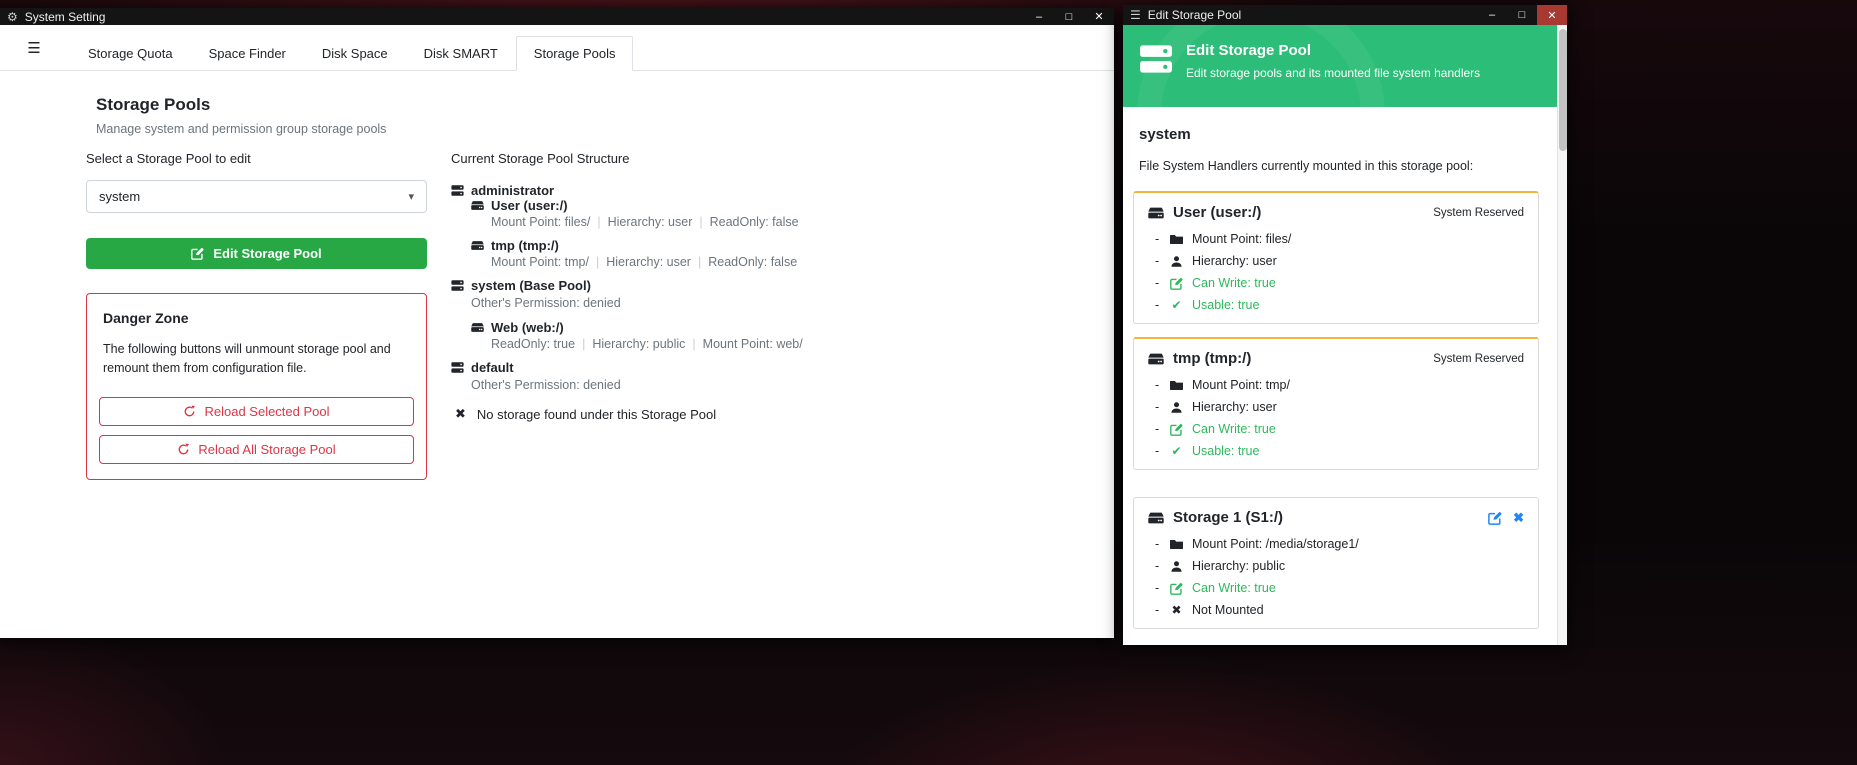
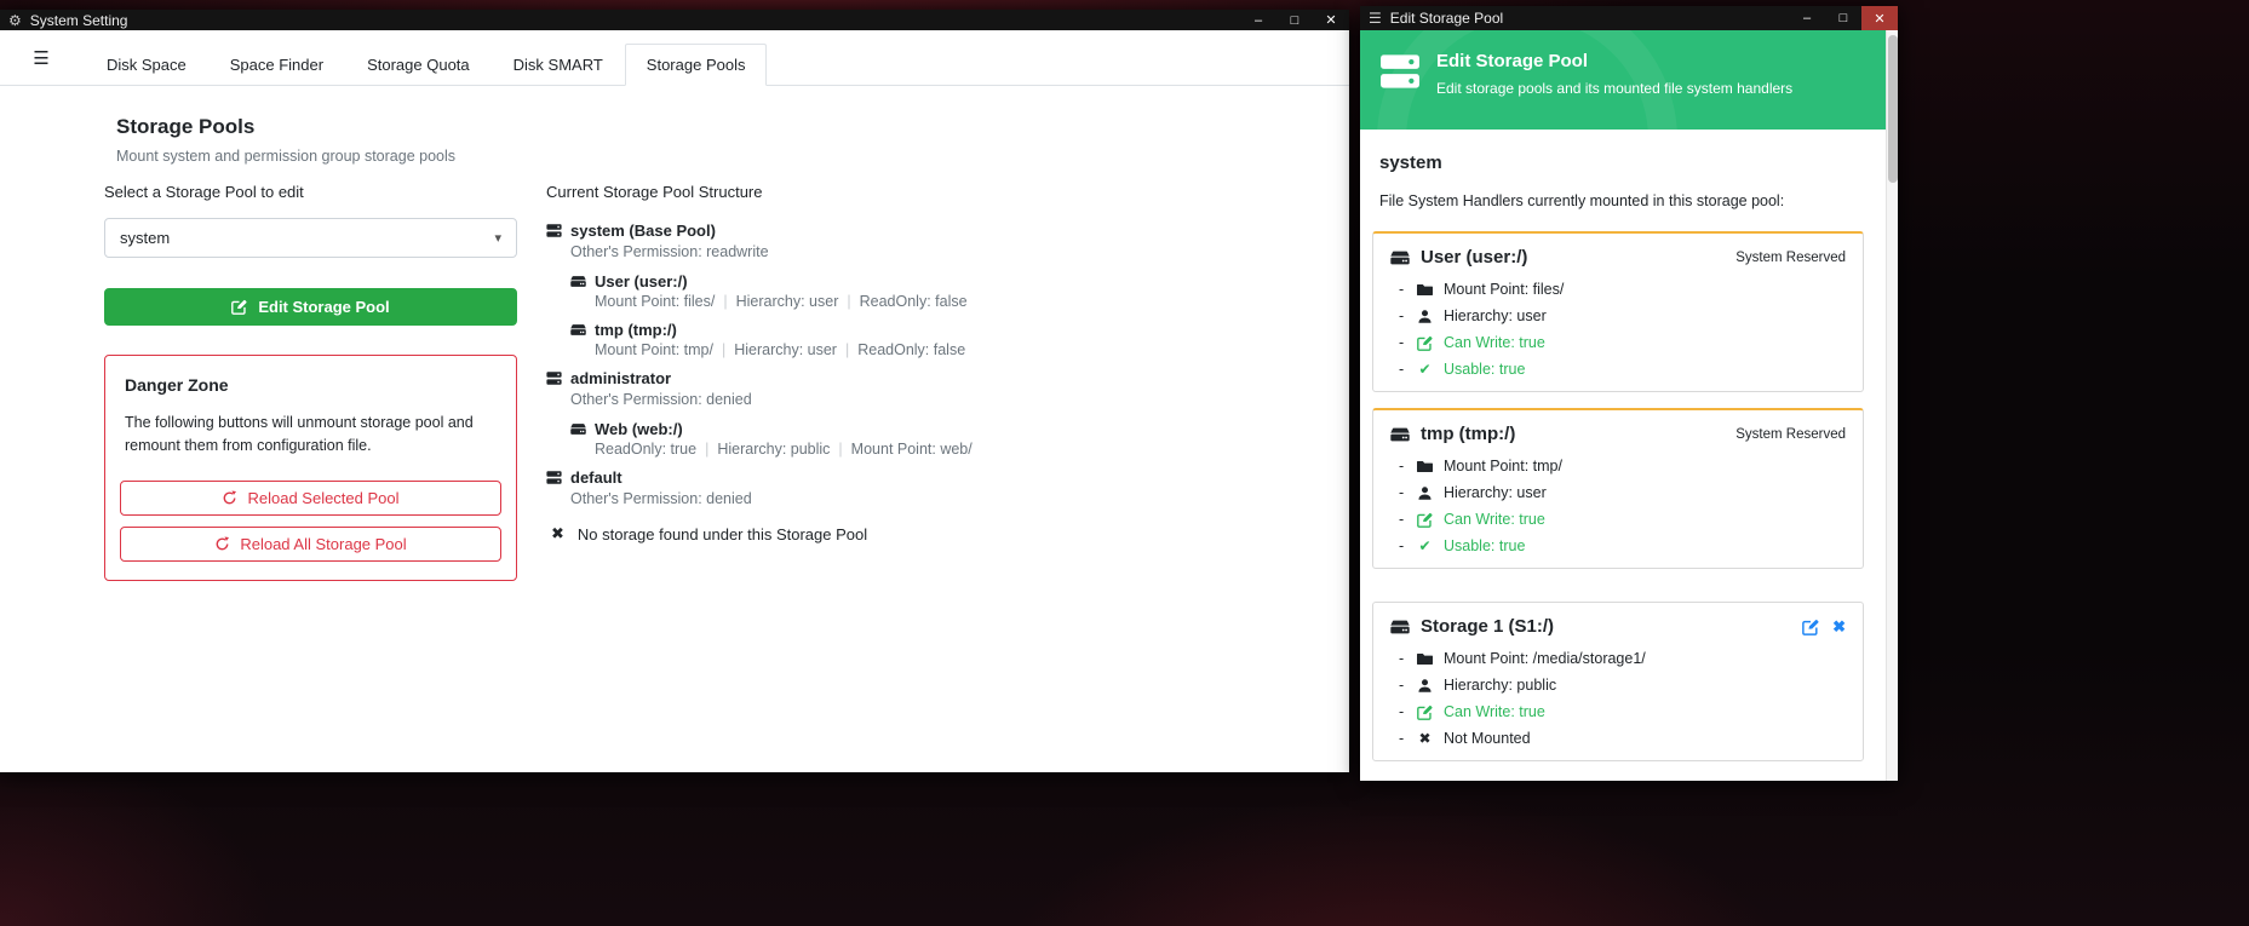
  ⚙
  System Setting
  –
  □
  ✕
  ☰
- Storage Quota
+ Disk Space
  Space Finder
- Disk Space
+ Storage Quota
  Disk SMART
  Storage Pools
  Storage Pools
- Manage system and permission group storage pools
+ Mount system and permission group storage pools
  Select a Storage Pool to edit
  system
  ▾
  Edit Storage Pool
  Danger Zone
  The following buttons will unmount storage pool and remount them from configuration file.
  Reload Selected Pool
  Reload All Storage Pool
  Current Storage Pool Structure
- administrator
+ system (Base Pool)
+ Other's Permission: readwrite
  User (user:/)
  Mount Point: files/
  |
  Hierarchy: user
  |
  ReadOnly: false
  tmp (tmp:/)
  Mount Point: tmp/
  |
  Hierarchy: user
  |
  ReadOnly: false
- system (Base Pool)
+ administrator
  Other's Permission: denied
  Web (web:/)
  ReadOnly: true
  |
  Hierarchy: public
  |
  Mount Point: web/
  default
  Other's Permission: denied
  ✖
  No storage found under this Storage Pool
  ☰
  Edit Storage Pool
  –
  □
  ✕
  Edit Storage Pool
  Edit storage pools and its mounted file system handlers
  system
  File System Handlers currently mounted in this storage pool:
  User (user:/)
  System Reserved
  -
  Mount Point: files/
  -
  Hierarchy: user
  -
  Can Write: true
  -
  ✔
  Usable: true
  tmp (tmp:/)
  System Reserved
  -
  Mount Point: tmp/
  -
  Hierarchy: user
  -
  Can Write: true
  -
  ✔
  Usable: true
  Storage 1 (S1:/)
  ✖
  -
  Mount Point: /media/storage1/
  -
  Hierarchy: public
  -
  Can Write: true
  -
  ✖
  Not Mounted
